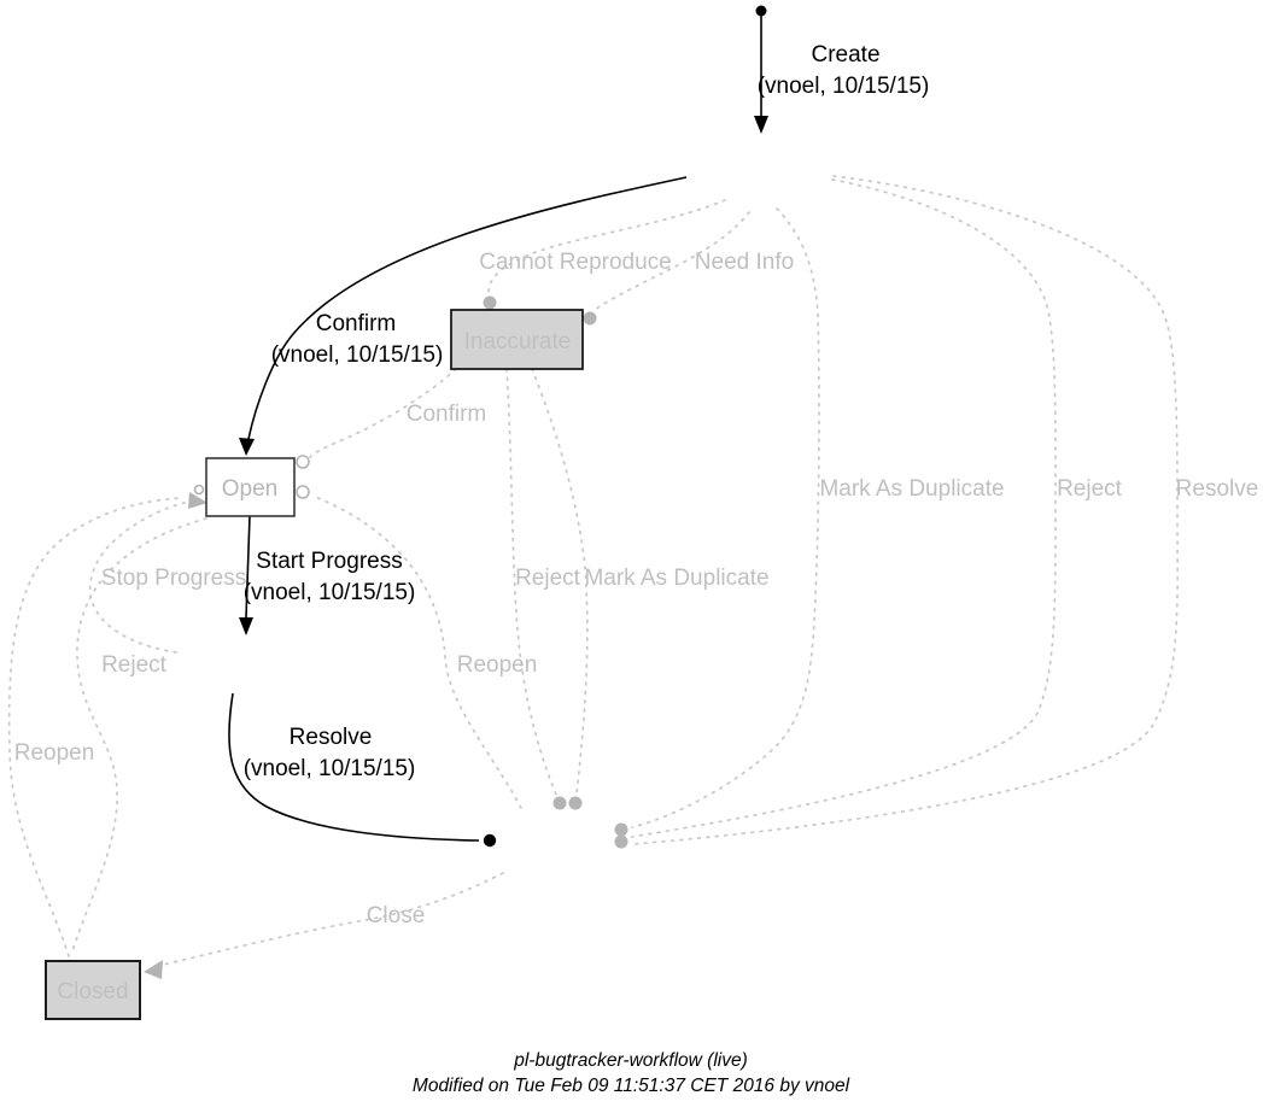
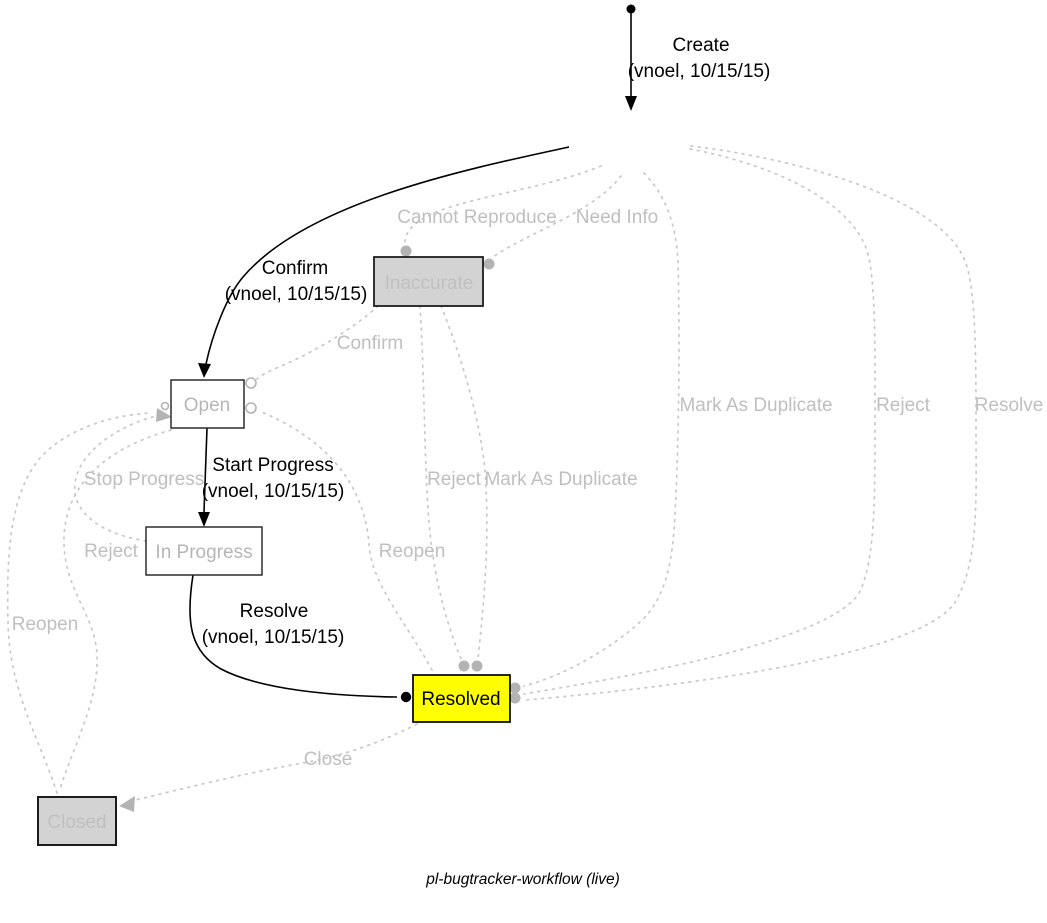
  Open
+ In Progress
+ Resolved
  Create
  (vnoel, 10/15/15)
  Confirm
  (vnoel, 10/15/15)
  Start Progress
  (vnoel, 10/15/15)
  Resolve
  (vnoel, 10/15/15)
  Cannot Reproduce
  Need Info
  Confirm
  Mark As Duplicate
  Reject
  Resolve
  Stop Progress
  Reject
  Mark As Duplicate
  Reject
  Reopen
  Reopen
  Close
  pl-bugtracker-workflow (live)
- Modified on Tue Feb 09 11:51:37 CET 2016 by vnoel
